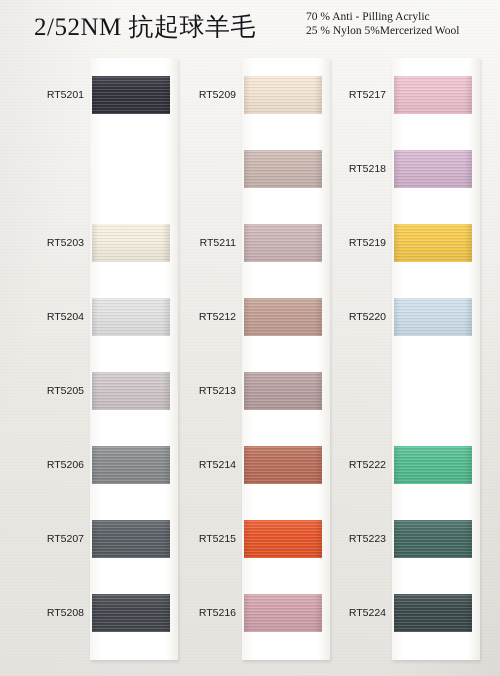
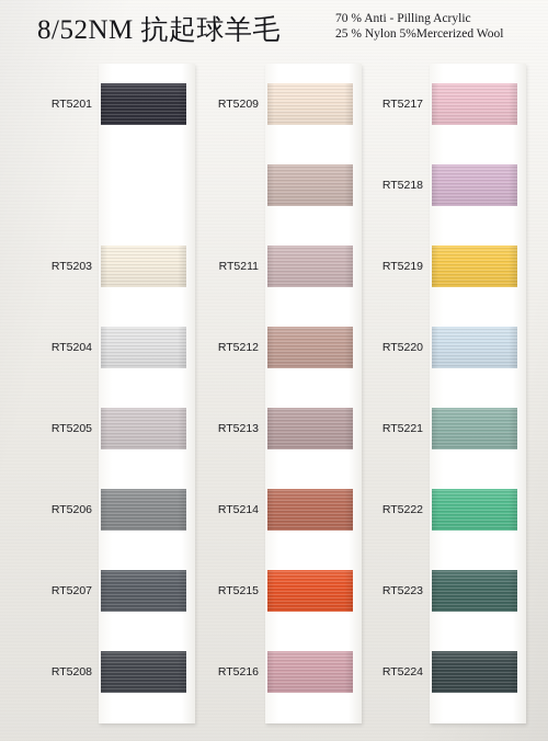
- 2/52NM 抗起球羊毛
+ 8/52NM 抗起球羊毛
  70 % Anti - Pilling Acrylic
  25 % Nylon 5%Mercerized Wool
  RT5201
  RT5203
  RT5204
  RT5205
  RT5206
  RT5207
  RT5208
  RT5209
  RT5211
  RT5212
  RT5213
  RT5214
  RT5215
  RT5216
  RT5217
  RT5218
  RT5219
  RT5220
+ RT5221
  RT5222
  RT5223
  RT5224
